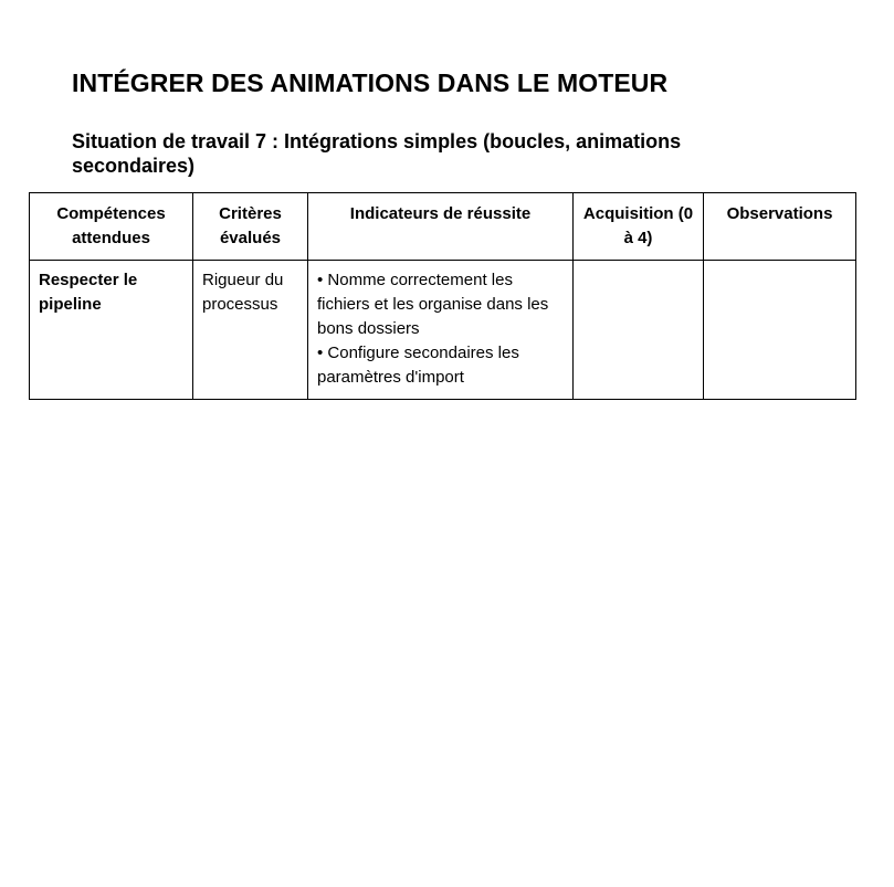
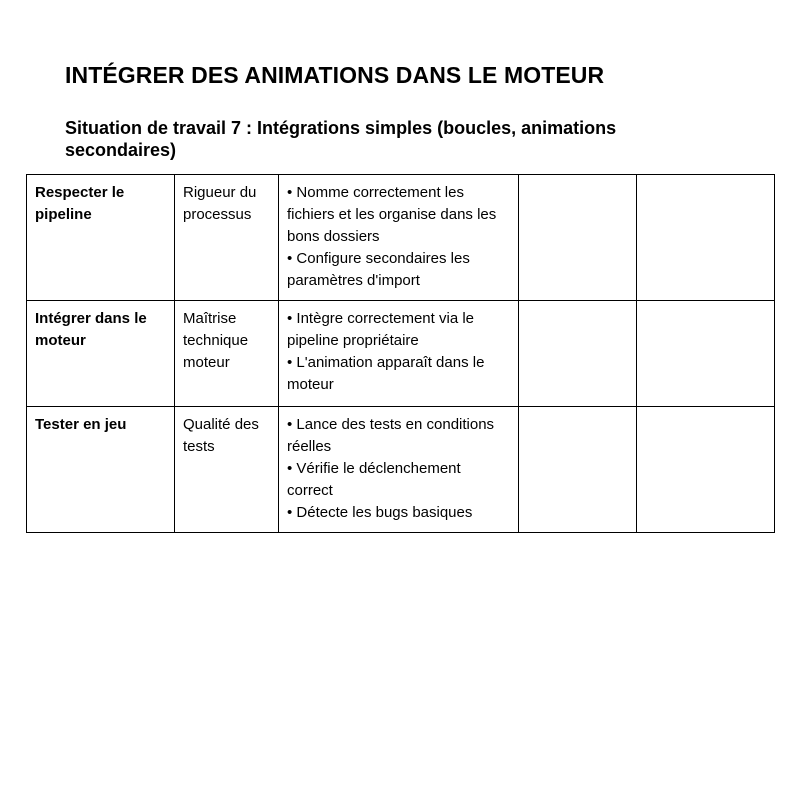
  INTÉGRER DES ANIMATIONS DANS LE MOTEUR
  Situation de travail 7 : Intégrations simples (boucles, animations secondaires)
- Compétences attendues	Critères évalués	Indicateurs de réussite	Acquisition (0 à 4)	Observations
  Respecter le pipeline	Rigueur du processus	• Nomme correctement les fichiers et les organise dans les bons dossiers • Configure secondaires les paramètres d'import
+ Intégrer dans le moteur	Maîtrise technique moteur	• Intègre correctement via le pipeline propriétaire • L'animation apparaît dans le moteur
+ Tester en jeu	Qualité des tests	• Lance des tests en conditions réelles • Vérifie le déclenchement correct • Détecte les bugs basiques
